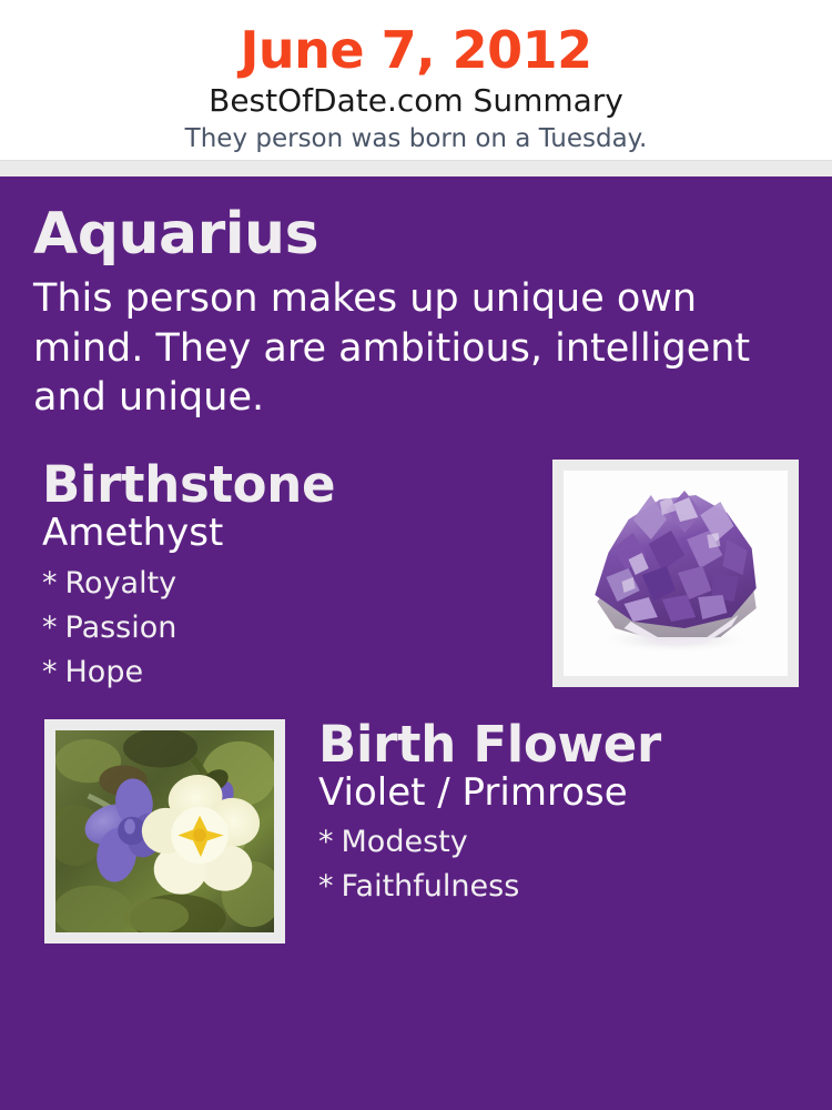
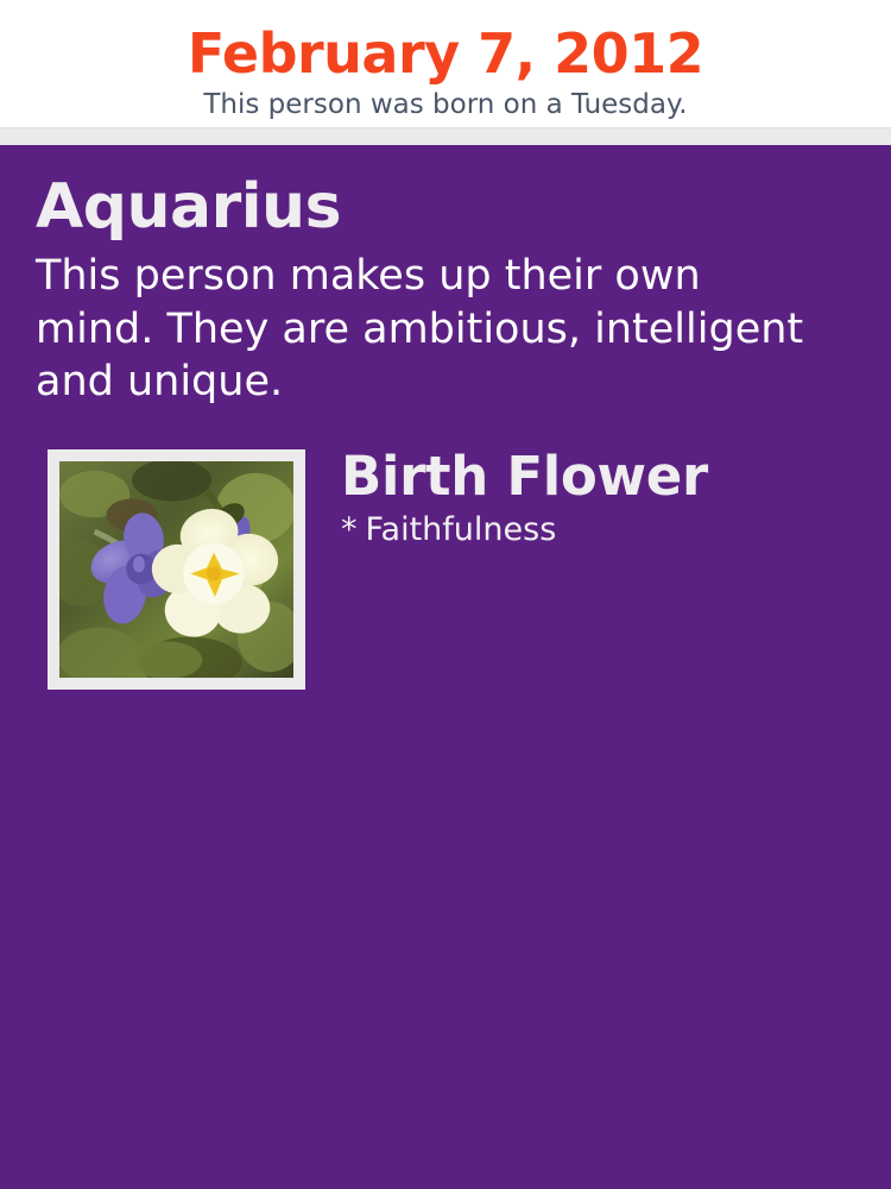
- June 7, 2012
+ February 7, 2012
- BestOfDate.com Summary
- They person was born on a Tuesday.
+ This person was born on a Tuesday.
  Aquarius
- This person makes up unique own mind. They are ambitious, intelligent and unique.
+ This person makes up their own mind. They are ambitious, intelligent and unique.
- Birthstone
- Amethyst
- * Royalty
- * Passion
- * Hope
  Birth Flower
- Violet / Primrose
- * Modesty
  * Faithfulness
